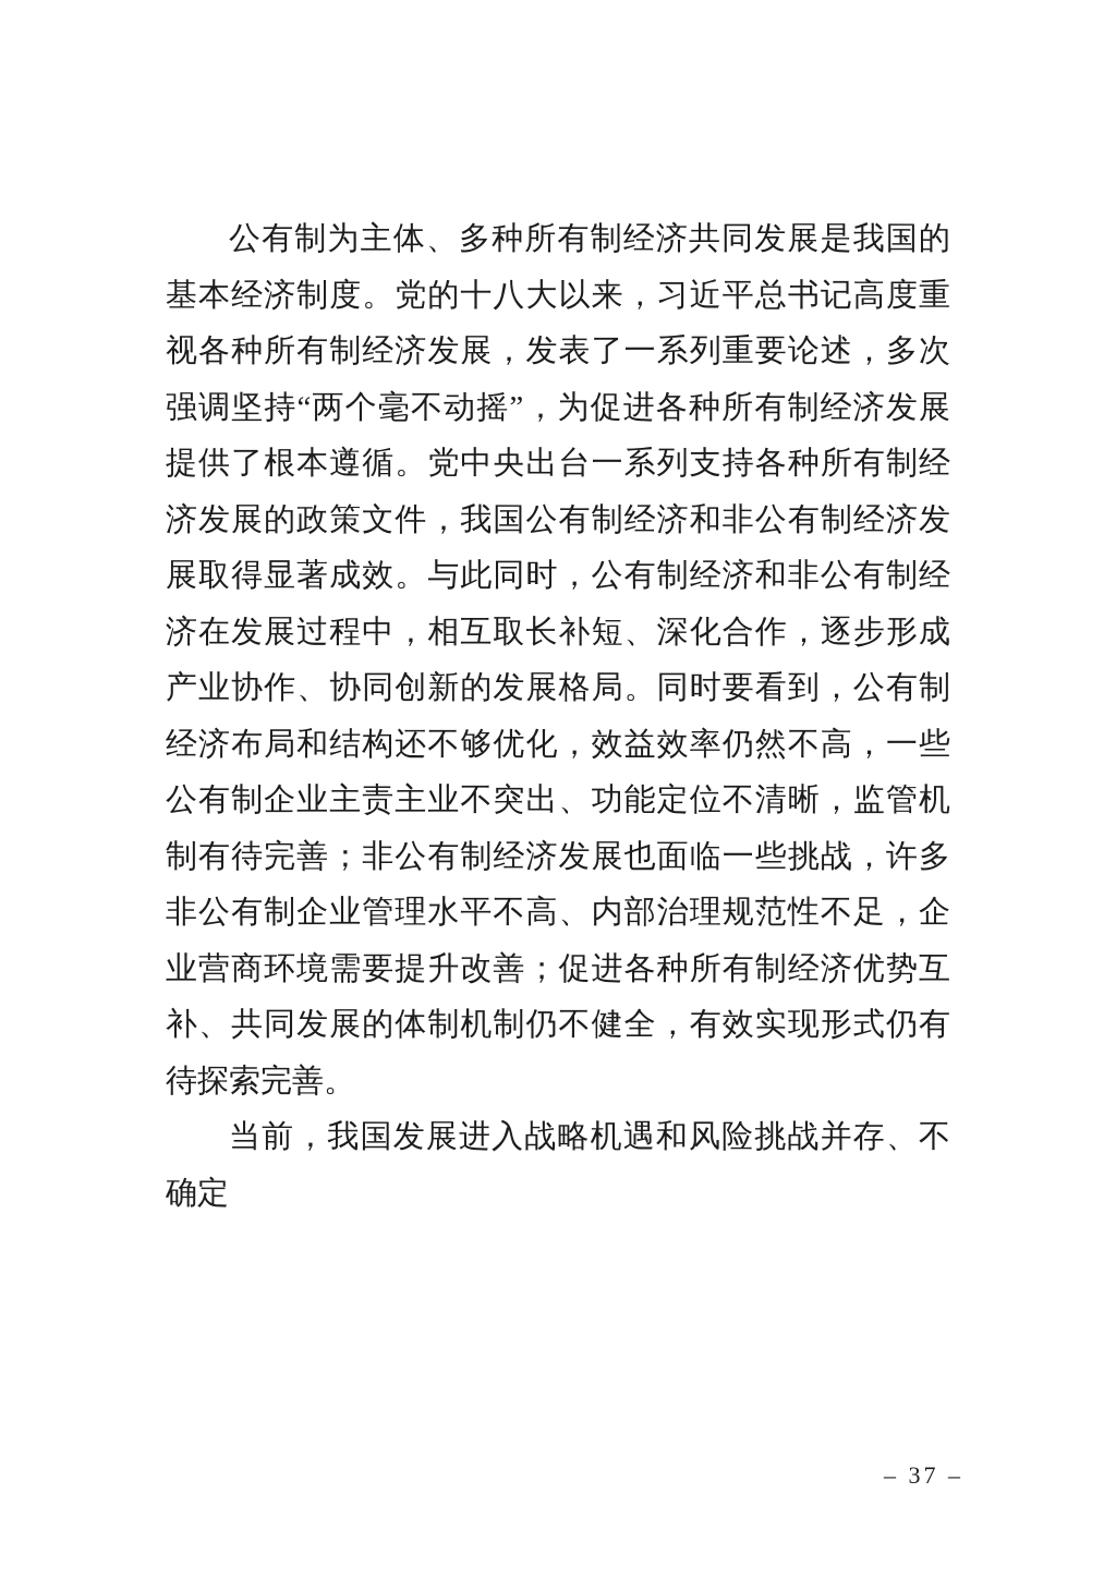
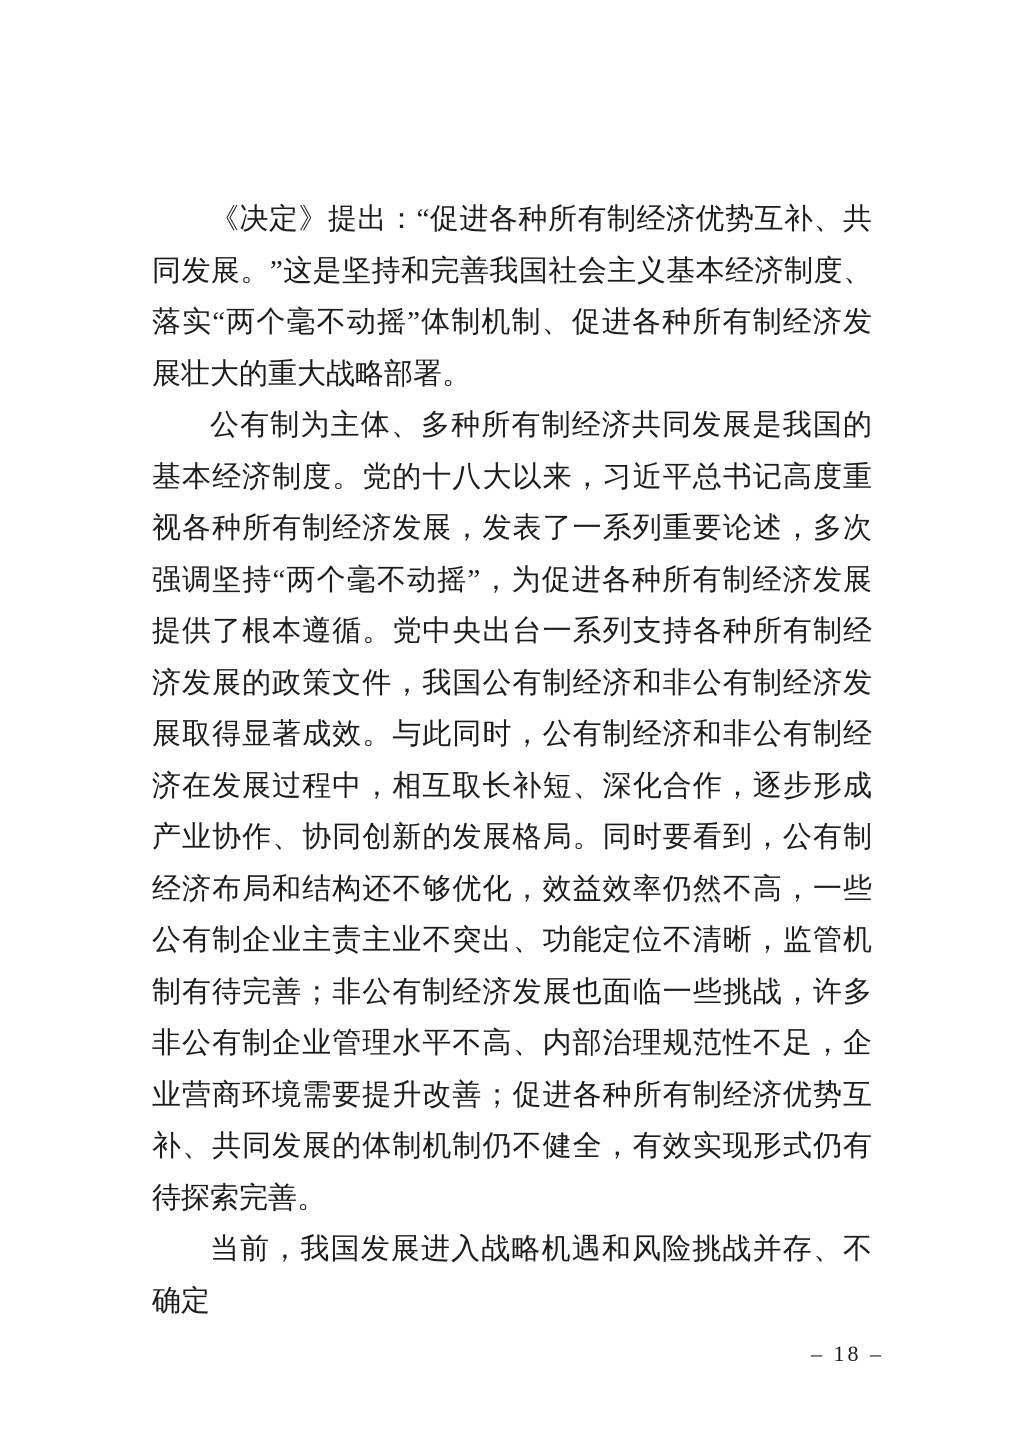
+ 《决定》提出：“促进各种所有制经济优势互补、共同发展。”这是坚持和完善我国社会主义基本经济制度、落实“两个毫不动摇”体制机制、促进各种所有制经济发展壮大的重大战略部署。
  公有制为主体、多种所有制经济共同发展是我国的基本经济制度。党的十八大以来，习近平总书记高度重视各种所有制经济发展，发表了一系列重要论述，多次强调坚持“两个毫不动摇”，为促进各种所有制经济发展提供了根本遵循。党中央出台一系列支持各种所有制经济发展的政策文件，我国公有制经济和非公有制经济发展取得显著成效。与此同时，公有制经济和非公有制经济在发展过程中，相互取长补短、深化合作，逐步形成产业协作、协同创新的发展格局。同时要看到，公有制经济布局和结构还不够优化，效益效率仍然不高，一些公有制企业主责主业不突出、功能定位不清晰，监管机制有待完善；非公有制经济发展也面临一些挑战，许多非公有制企业管理水平不高、内部治理规范性不足，企业营商环境需要提升改善；促进各种所有制经济优势互补、共同发展的体制机制仍不健全，有效实现形式仍有待探索完善。
  当前，我国发展进入战略机遇和风险挑战并存、不确定
- – 37 –
+ – 18 –
